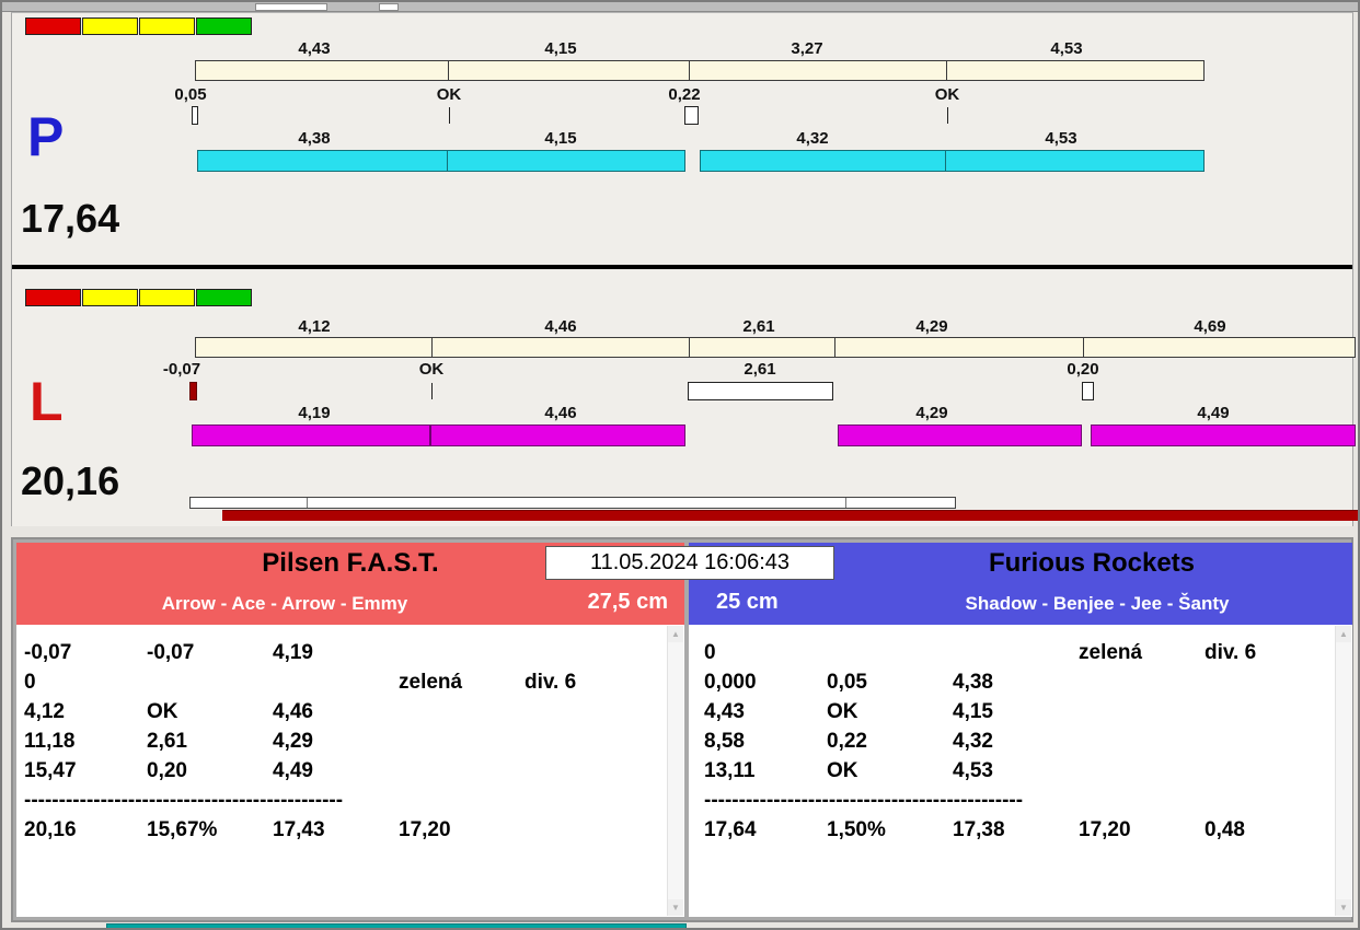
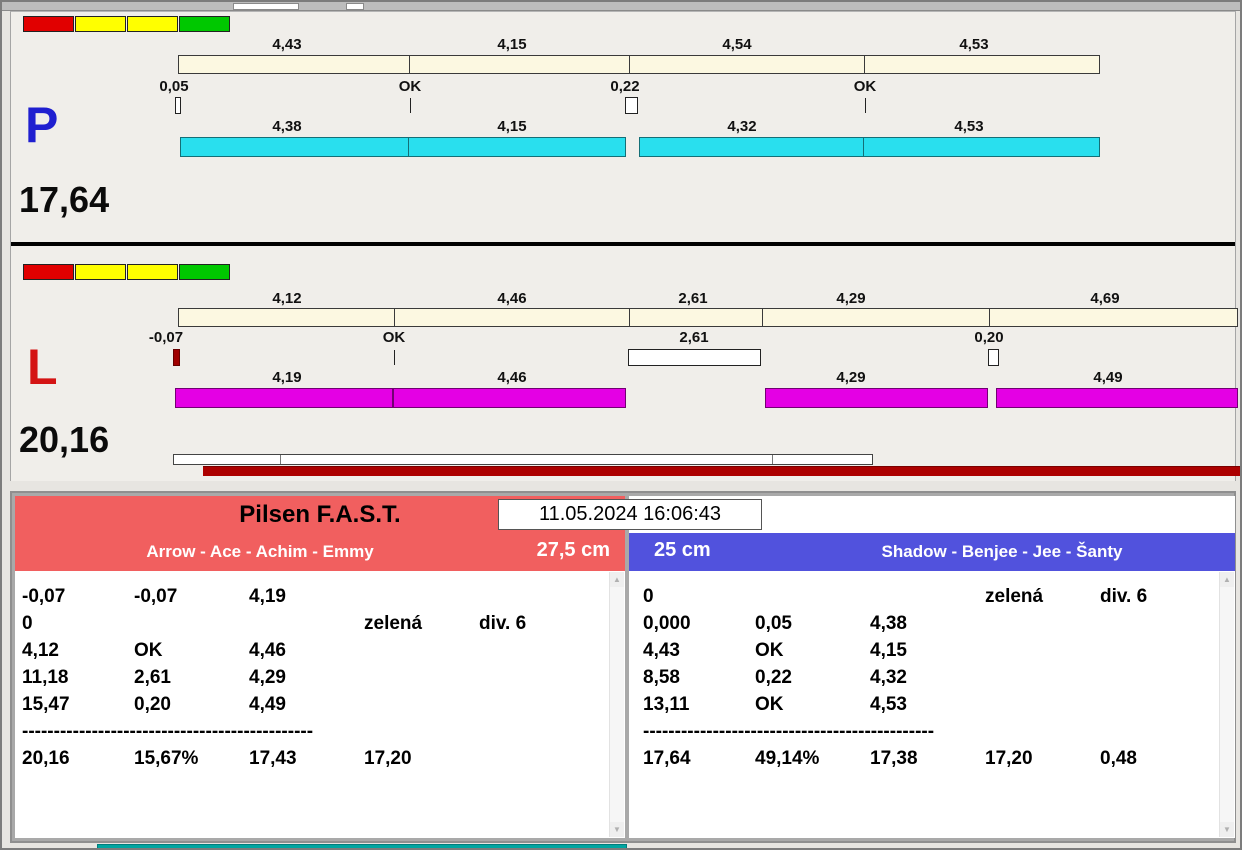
  4,43
  4,15
- 3,27
+ 4,54
  4,53
  0,05
  OK
  0,22
  OK
  4,38
  4,15
  4,32
  4,53
  P
  17,64
  4,12
  4,46
  2,61
  4,29
  4,69
  -0,07
  OK
  2,61
  0,20
  4,19
  4,46
  4,29
  4,49
  L
  20,16
  11.05.2024 16:06:43
  Pilsen F.A.S.T.
- Arrow - Ace - Arrow - Emmy
+ Arrow - Ace - Achim - Emmy
  27,5 cm
  -0,07
  -0,07
  4,19
  0
  zelená
  div. 6
  4,12
  OK
  4,46
  11,18
  2,61
  4,29
  15,47
  0,20
  4,49
  ----------------------------------------------
  20,16
  15,67%
  17,43
  17,20
  ▲
  ▼
- Furious Rockets
  Shadow - Benjee - Jee - Šanty
  25 cm
  0
  zelená
  div. 6
  0,000
  0,05
  4,38
  4,43
  OK
  4,15
  8,58
  0,22
  4,32
  13,11
  OK
  4,53
  ----------------------------------------------
  17,64
- 1,50%
+ 49,14%
  17,38
  17,20
  0,48
  ▲
  ▼
